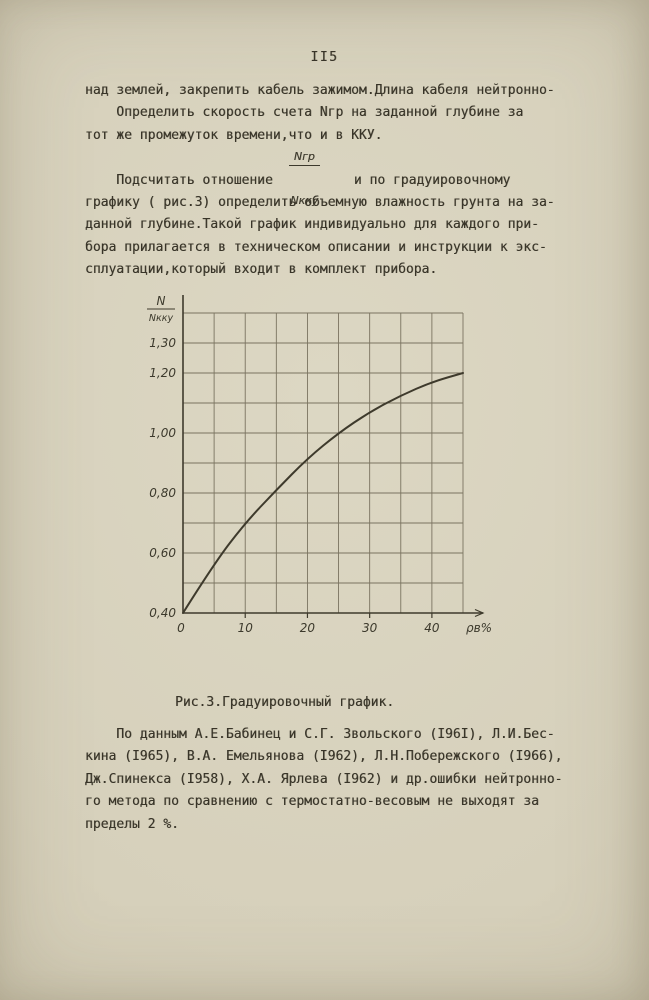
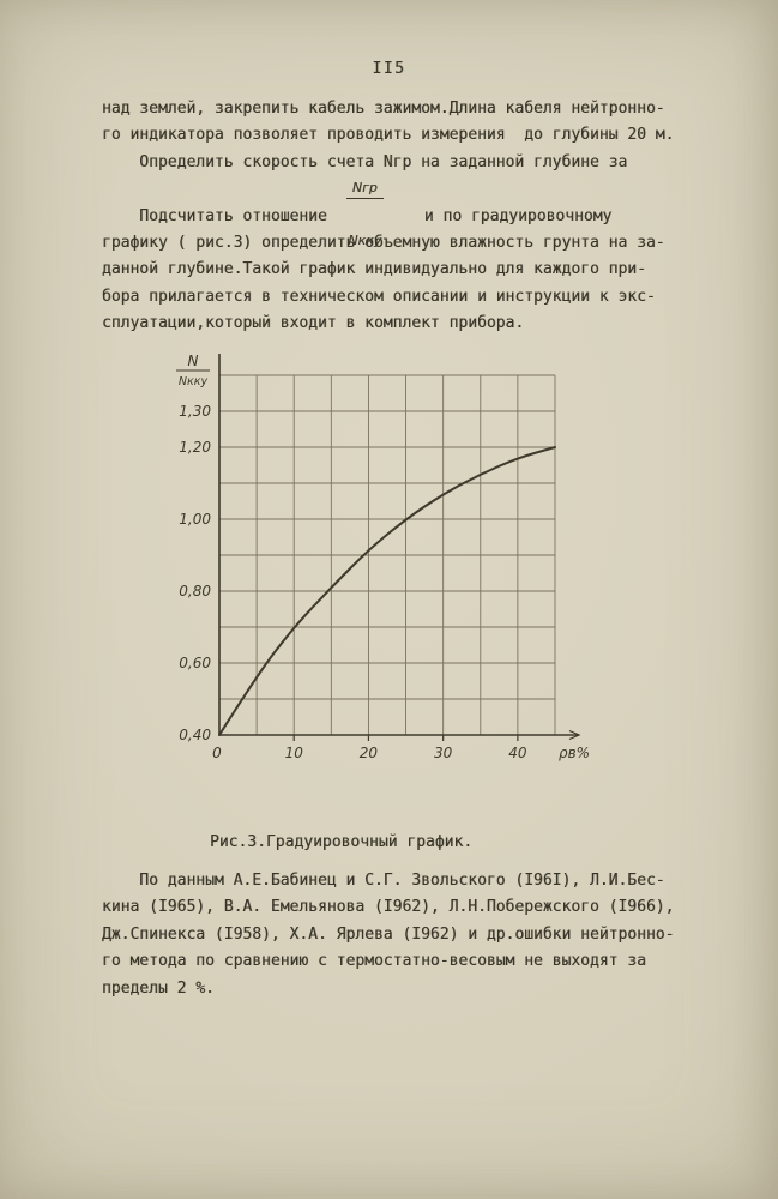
  II5
  над землей, закрепить кабель зажимом.Длина кабеля нейтронно-
+ го индикатора позволяет проводить измерения до глубины 20 м.
  Определить скорость счета Nгр на заданной глубине за
- тот же промежуток времени,что и в ККУ.
  Подсчитать отношение
  Nгр
  Nкку
  и по градуировочному
  графику ( рис.3) определить объемную влажность грунта на за-
  данной глубине.Такой график индивидуально для каждого при-
  бора прилагается в техническом описании и инструкции к экс-
  сплуатации,который входит в комплект прибора.
  0
  10
  20
  30
  40
  1,30
  1,20
  1,00
  0,80
  0,60
  0,40
  N
  Nкку
  ρв%
  Рис.3.Градуировочный график.
  По данным А.Е.Бабинец и С.Г. Звольского (I96I), Л.И.Бес-
  кина (I965), В.А. Емельянова (I962), Л.Н.Побережского (I966),
  Дж.Спинекса (I958), Х.А. Ярлева (I962) и др.ошибки нейтронно-
  го метода по сравнению с термостатно-весовым не выходят за
  пределы 2 %.
